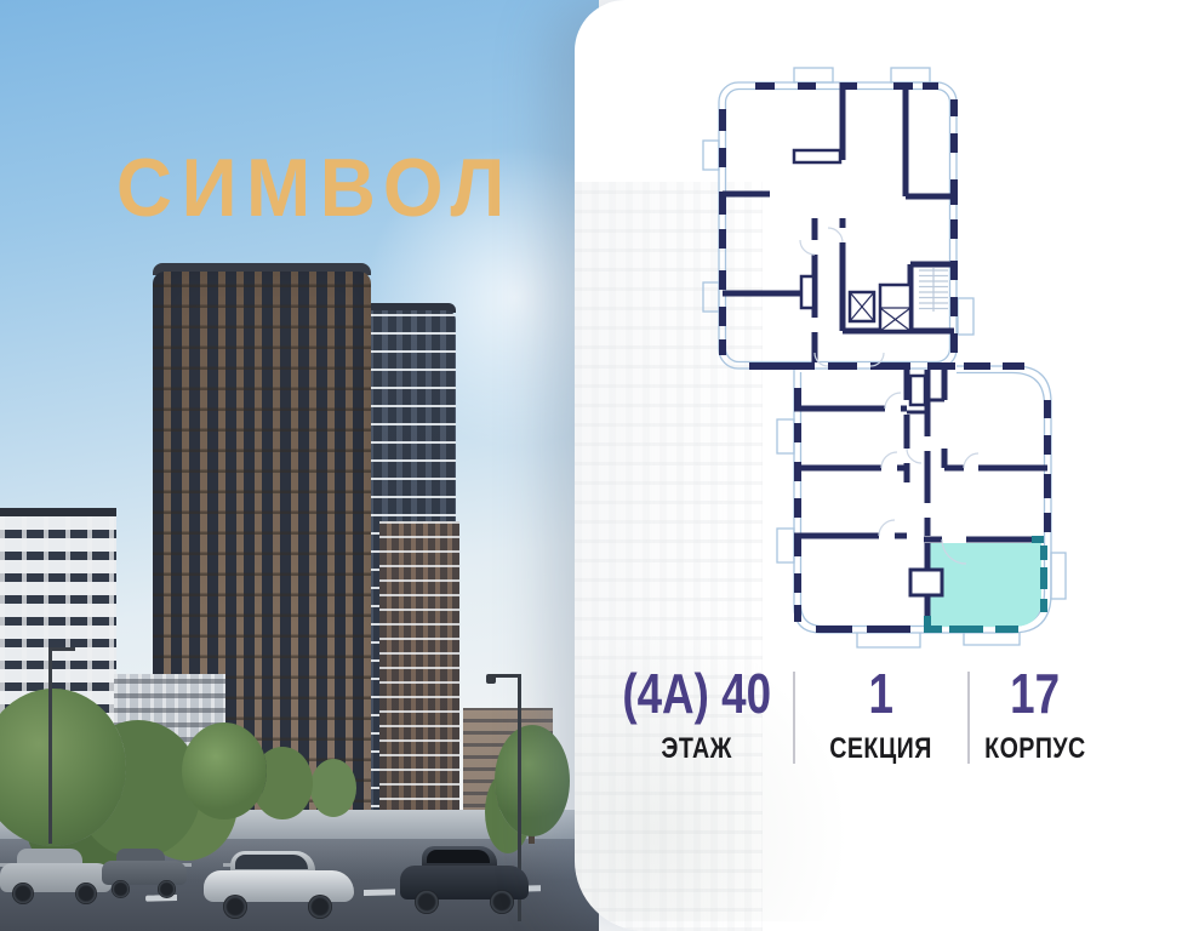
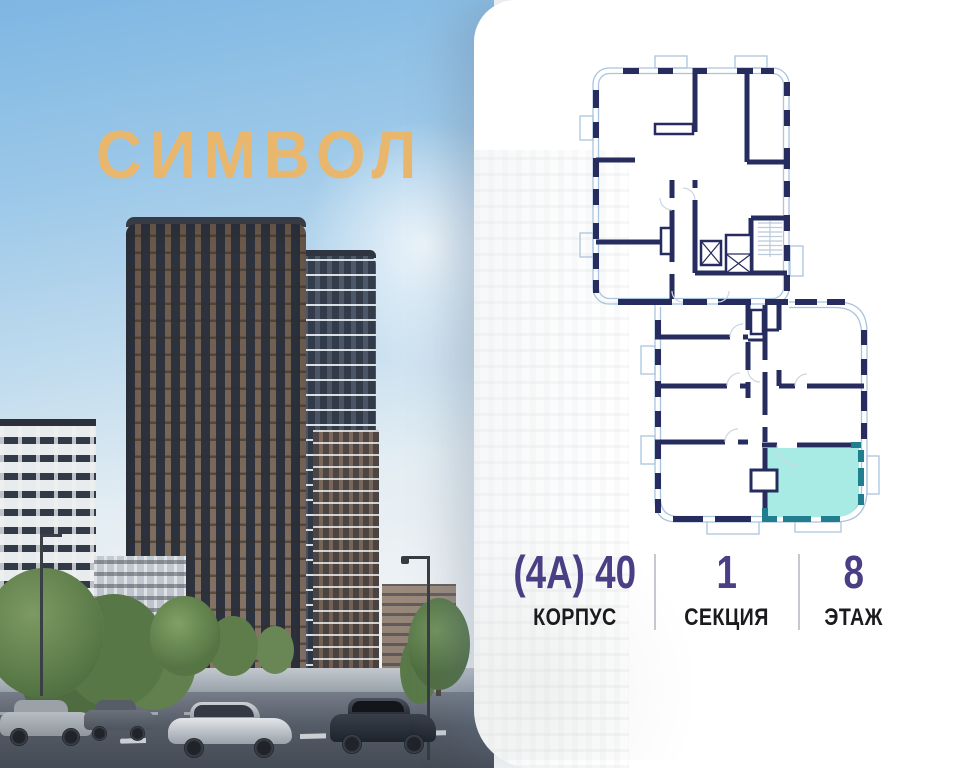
  СИМВОЛ
  (4А) 40
- ЭТАЖ
+ КОРПУС
  1
  СЕКЦИЯ
- 17
+ 8
- КОРПУС
+ ЭТАЖ
